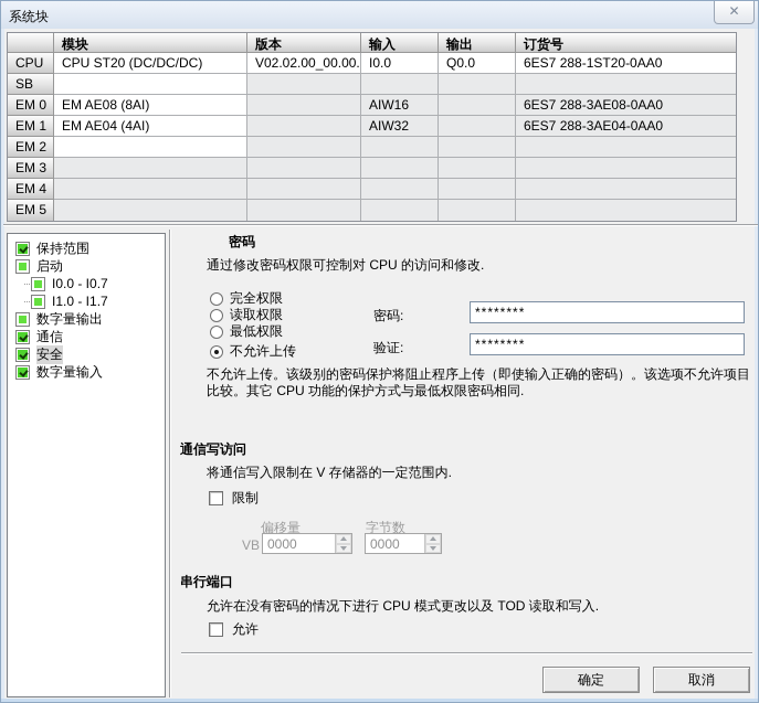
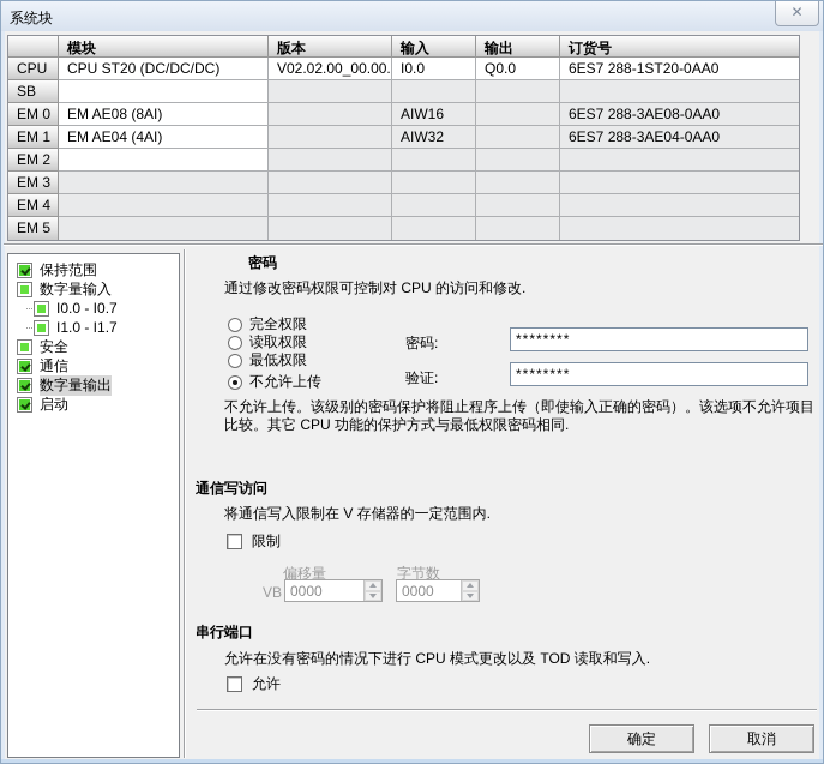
  系统块
  ✕
  模块
  版本
  输入
  输出
  订货号
  CPU
  CPU ST20 (DC/DC/DC)
  V02.02.00_00.00.
  I0.0
  Q0.0
  6ES7 288-1ST20-0AA0
  SB
  EM 0
  EM AE08 (8AI)
  AIW16
  6ES7 288-3AE08-0AA0
  EM 1
  EM AE04 (4AI)
  AIW32
  6ES7 288-3AE04-0AA0
  EM 2
  EM 3
  EM 4
  EM 5
  保持范围
- 启动
+ 数字量输入
  I0.0 - I0.7
  I1.0 - I1.7
- 数字量输出
+ 安全
  通信
- 安全
+ 数字量输出
- 数字量输入
+ 启动
  密码
  通过修改密码权限可控制对 CPU 的访问和修改.
  完全权限
  读取权限
  最低权限
  不允许上传
  密码:
  ********
  验证:
  ********
  不允许上传。该级别的密码保护将阻止程序上传（即使输入正确的密码）。该选项不允许项目比较。其它 CPU 功能的保护方式与最低权限密码相同.
  通信写访问
  将通信写入限制在 V 存储器的一定范围内.
  限制
  偏移量
  字节数
  VB
  0000
  0000
  串行端口
  允许在没有密码的情况下进行 CPU 模式更改以及 TOD 读取和写入.
  允许
  确定
  取消
